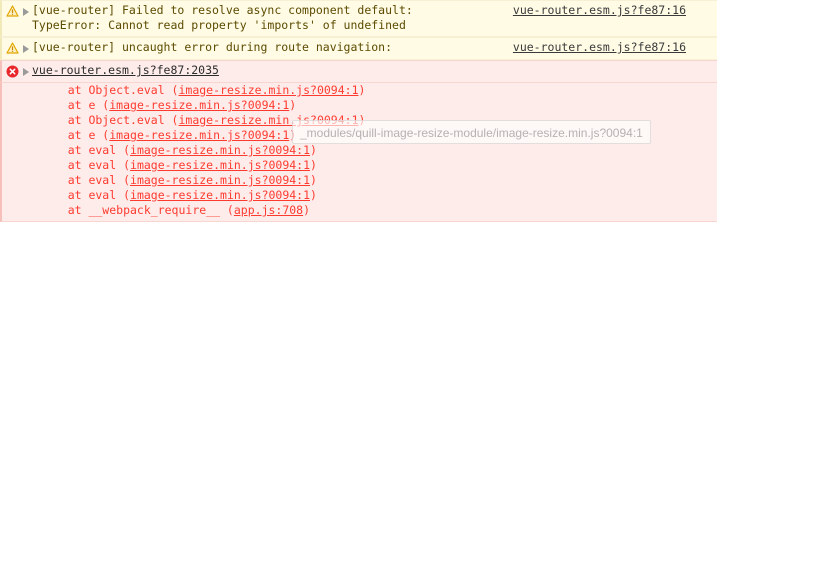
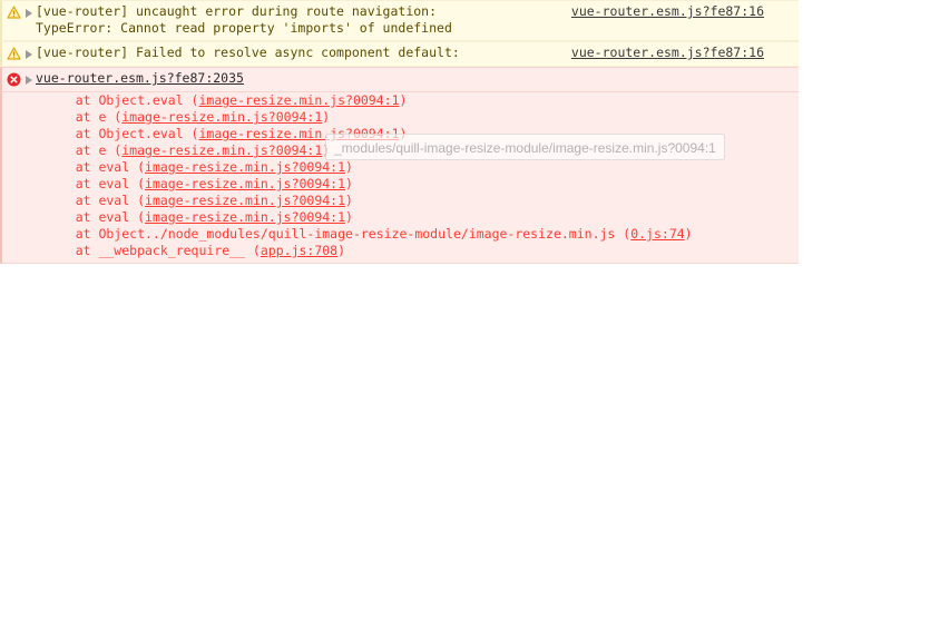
- [vue-router] Failed to resolve async component default: TypeError: Cannot read property 'imports' of undefined
+ [vue-router] uncaught error during route navigation: TypeError: Cannot read property 'imports' of undefined
  vue-router.esm.js?fe87:16
- [vue-router] uncaught error during route navigation:
+ [vue-router] Failed to resolve async component default:
  vue-router.esm.js?fe87:16
  vue-router.esm.js?fe87:2035
  at Object.eval (image-resize.min.js?0094:1)
  at e (image-resize.min.js?0094:1)
  at Object.eval (image-resize.min.js?0094:1)
  at e (image-resize.min.js?0094:1)
  at eval (image-resize.min.js?0094:1)
  at eval (image-resize.min.js?0094:1)
  at eval (image-resize.min.js?0094:1)
  at eval (image-resize.min.js?0094:1)
+ at Object../node_modules/quill-image-resize-module/image-resize.min.js (0.js:74)
  at __webpack_require__ (app.js:708)
  _modules/quill-image-resize-module/image-resize.min.js?0094:1
